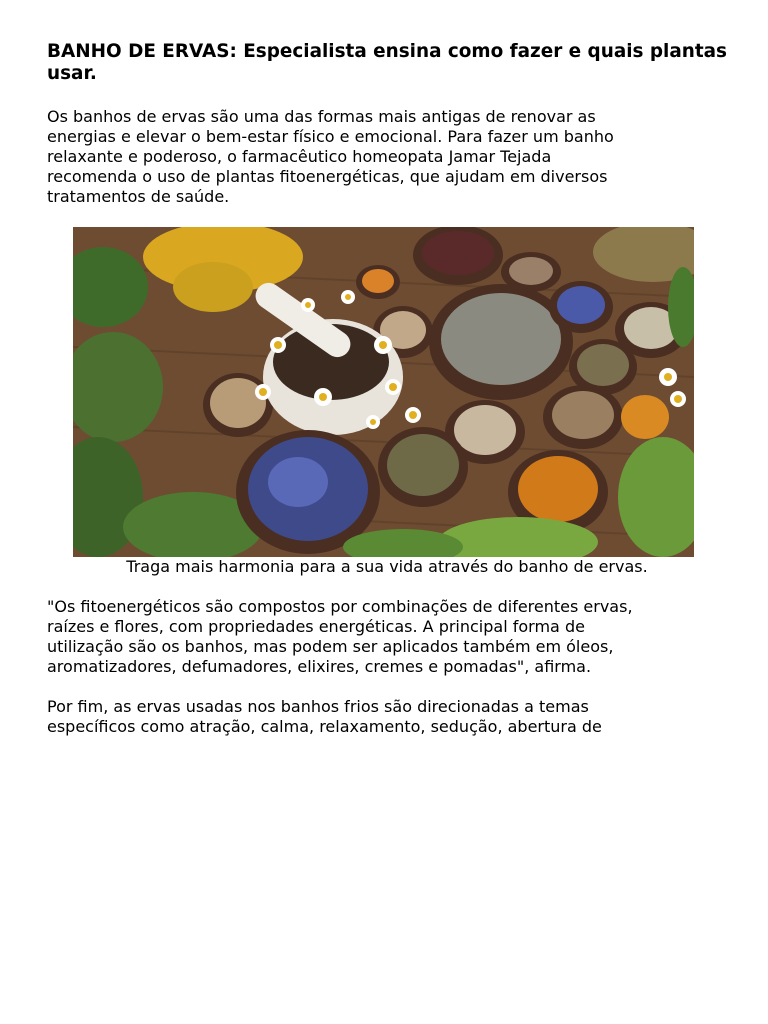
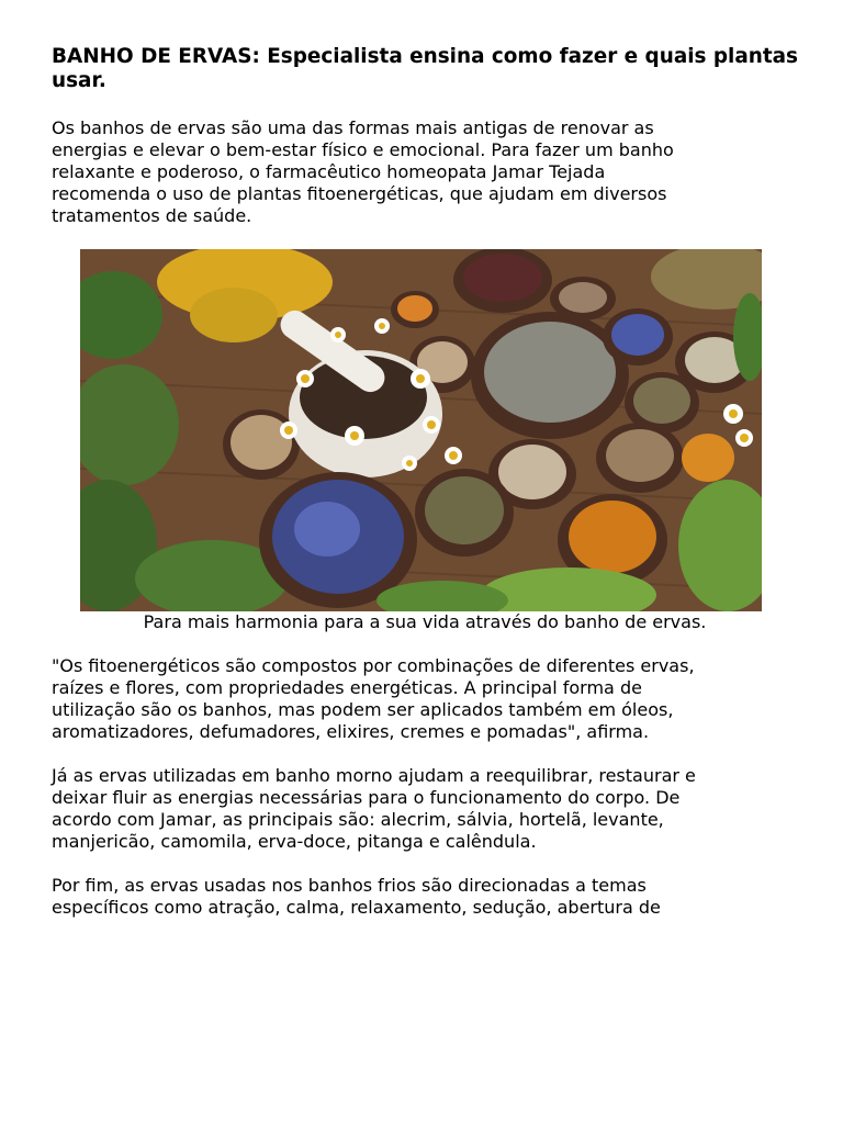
  BANHO DE ERVAS: Especialista ensina como fazer e quais plantas usar.
  Os banhos de ervas são uma das formas mais antigas de renovar as
  energias e elevar o bem-estar físico e emocional. Para fazer um banho
  relaxante e poderoso, o farmacêutico homeopata Jamar Tejada
  recomenda o uso de plantas fitoenergéticas, que ajudam em diversos
  tratamentos de saúde.
- Traga mais harmonia para a sua vida através do banho de ervas.
+ Para mais harmonia para a sua vida através do banho de ervas.
  "Os fitoenergéticos são compostos por combinações de diferentes ervas,
  raízes e flores, com propriedades energéticas. A principal forma de
  utilização são os banhos, mas podem ser aplicados também em óleos,
  aromatizadores, defumadores, elixires, cremes e pomadas", afirma.
+ Já as ervas utilizadas em banho morno ajudam a reequilibrar, restaurar e
+ deixar fluir as energias necessárias para o funcionamento do corpo. De
+ acordo com Jamar, as principais são: alecrim, sálvia, hortelã, levante,
+ manjericão, camomila, erva-doce, pitanga e calêndula.
  Por fim, as ervas usadas nos banhos frios são direcionadas a temas
  específicos como atração, calma, relaxamento, sedução, abertura de
